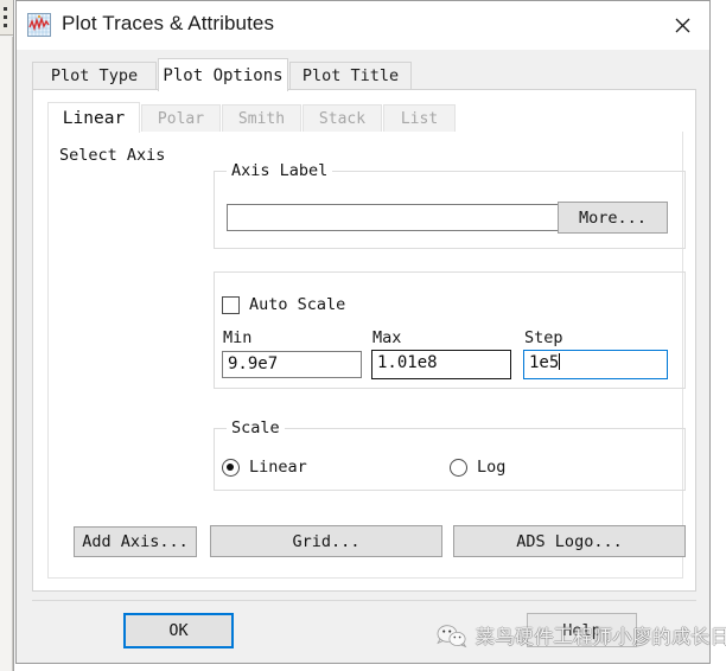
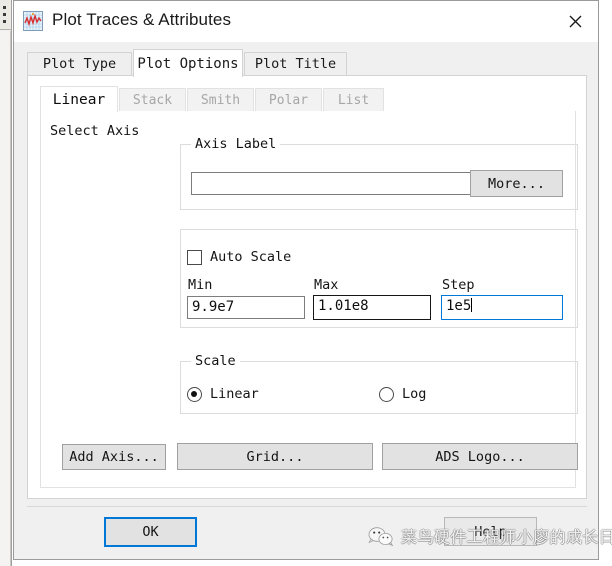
  Plot Traces & Attributes
  Plot Type
  Plot Options
  Plot Title
  Linear
- Polar
+ Stack
  Smith
- Stack
+ Polar
  List
  Select Axis
  Axis Label
  More...
  Auto Scale
  Min
  Max
  Step
  9.9e7
  1.01e8
  1e5
  Scale
  Linear
  Log
  Add Axis...
  Grid...
  ADS Logo...
  OK
  Help
  菜鸟硬件工程师小廖的成长日
